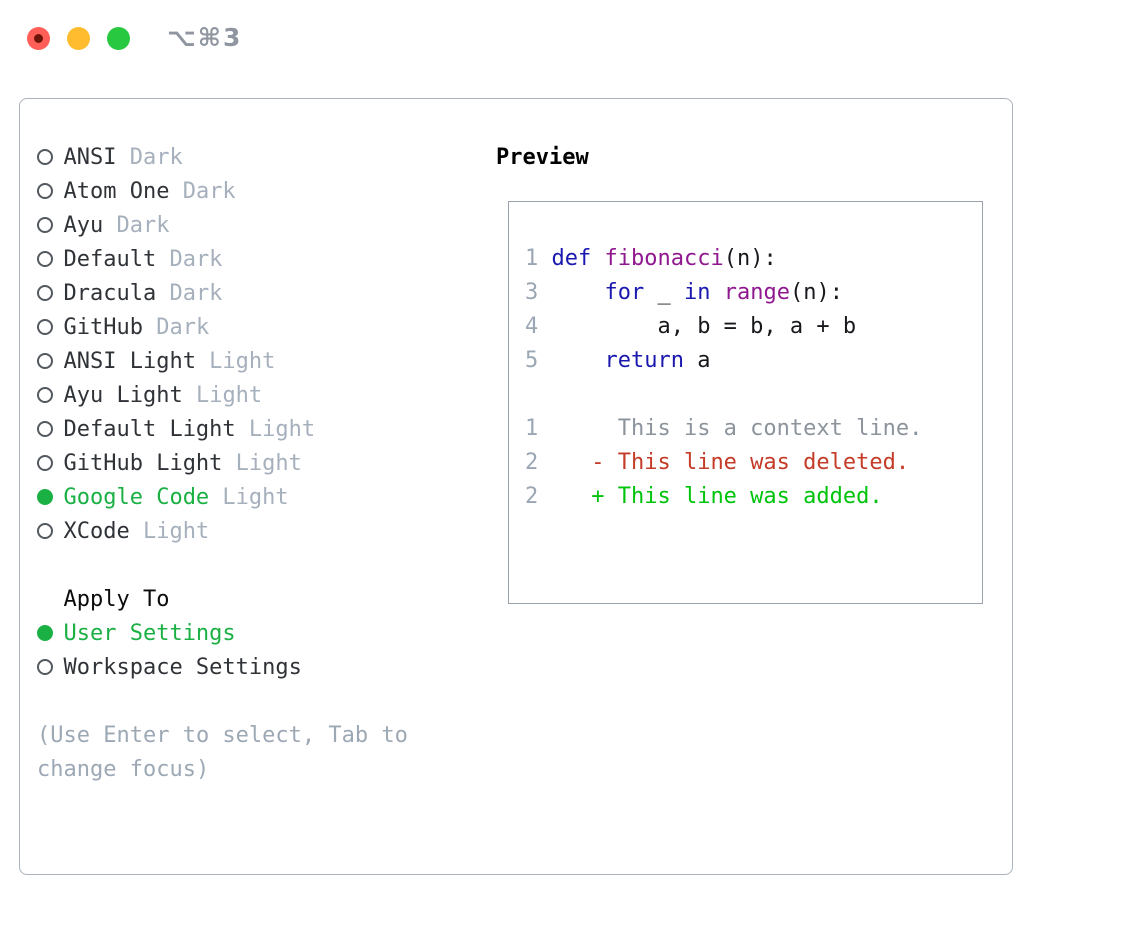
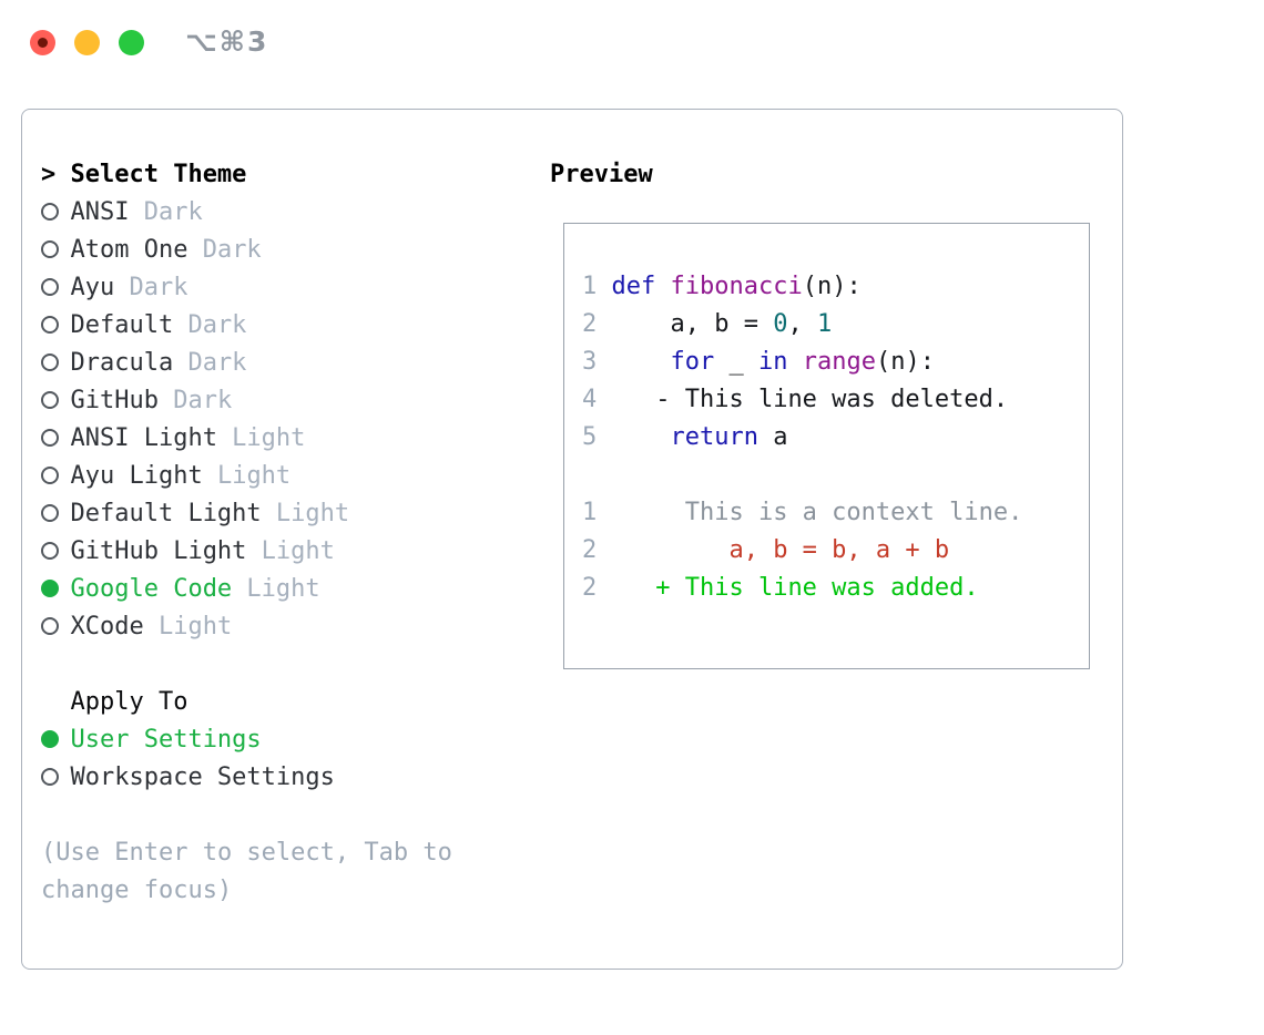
  ⌥⌘3
+ > Select Theme
  ANSI Dark
  Atom One Dark
  Ayu Dark
  Default Dark
  Dracula Dark
  GitHub Dark
  ANSI Light Light
  Ayu Light Light
  Default Light Light
  GitHub Light Light
  Google Code Light
  XCode Light
  Apply To
  User Settings
  Workspace Settings
  (Use Enter to select, Tab to change focus)
  Preview
  1 def fibonacci(n):
+ 2 a, b = 0, 1
  3 for _ in range(n):
- 4 a, b = b, a + b
+ 4 - This line was deleted.
  5 return a
  1 This is a context line.
- 2 - This line was deleted.
+ 2 a, b = b, a + b
  2 + This line was added.
